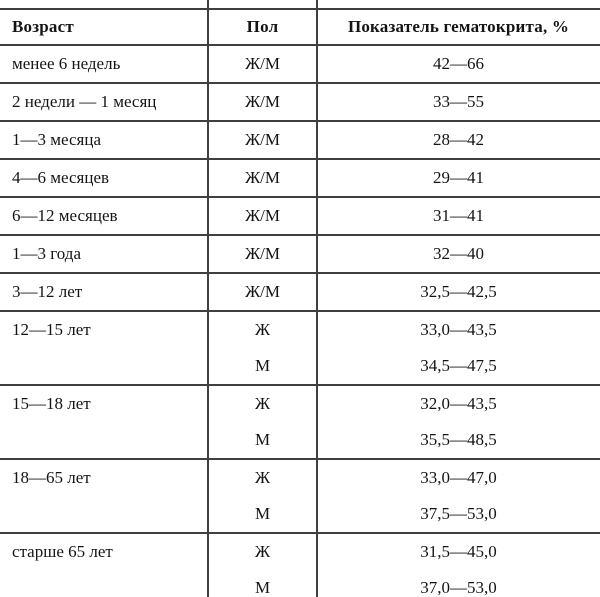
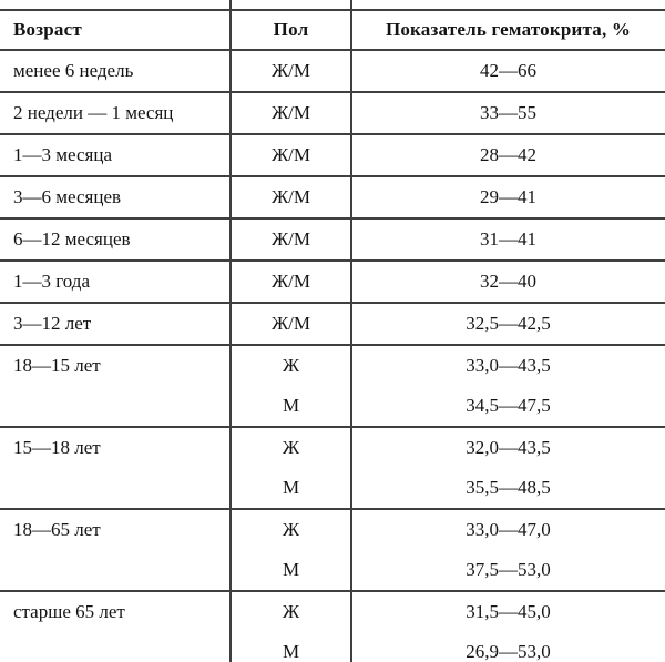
  Возраст	Пол	Показатель гематокрита, %
  менее 6 недель	Ж/М	42—66
  2 недели — 1 месяц	Ж/М	33—55
  1—3 месяца	Ж/М	28—42
- 4—6 месяцев	Ж/М	29—41
+ 3—6 месяцев	Ж/М	29—41
  6—12 месяцев	Ж/М	31—41
  1—3 года	Ж/М	32—40
  3—12 лет	Ж/М	32,5—42,5
- 12—15 лет	ЖМ	33,0—43,534,5—47,5
+ 18—15 лет	ЖМ	33,0—43,534,5—47,5
  15—18 лет	ЖМ	32,0—43,535,5—48,5
  18—65 лет	ЖМ	33,0—47,037,5—53,0
- старше 65 лет	ЖМ	31,5—45,037,0—53,0
+ старше 65 лет	ЖМ	31,5—45,026,9—53,0
